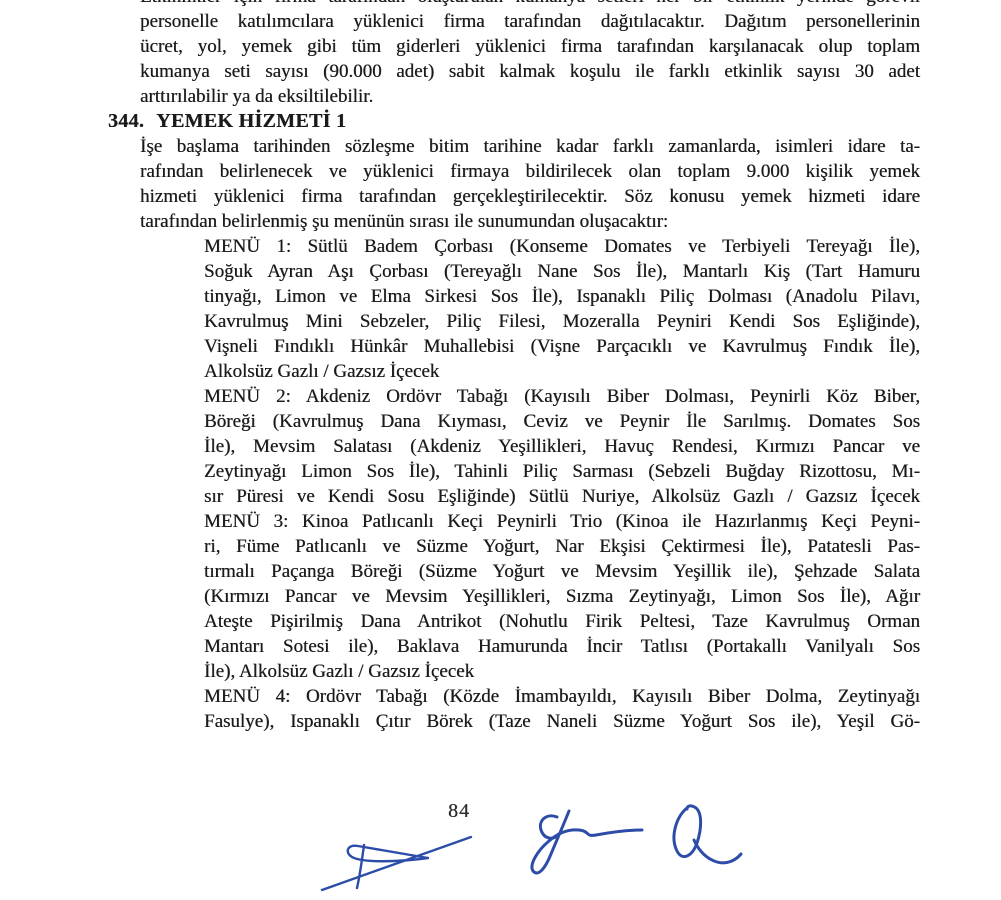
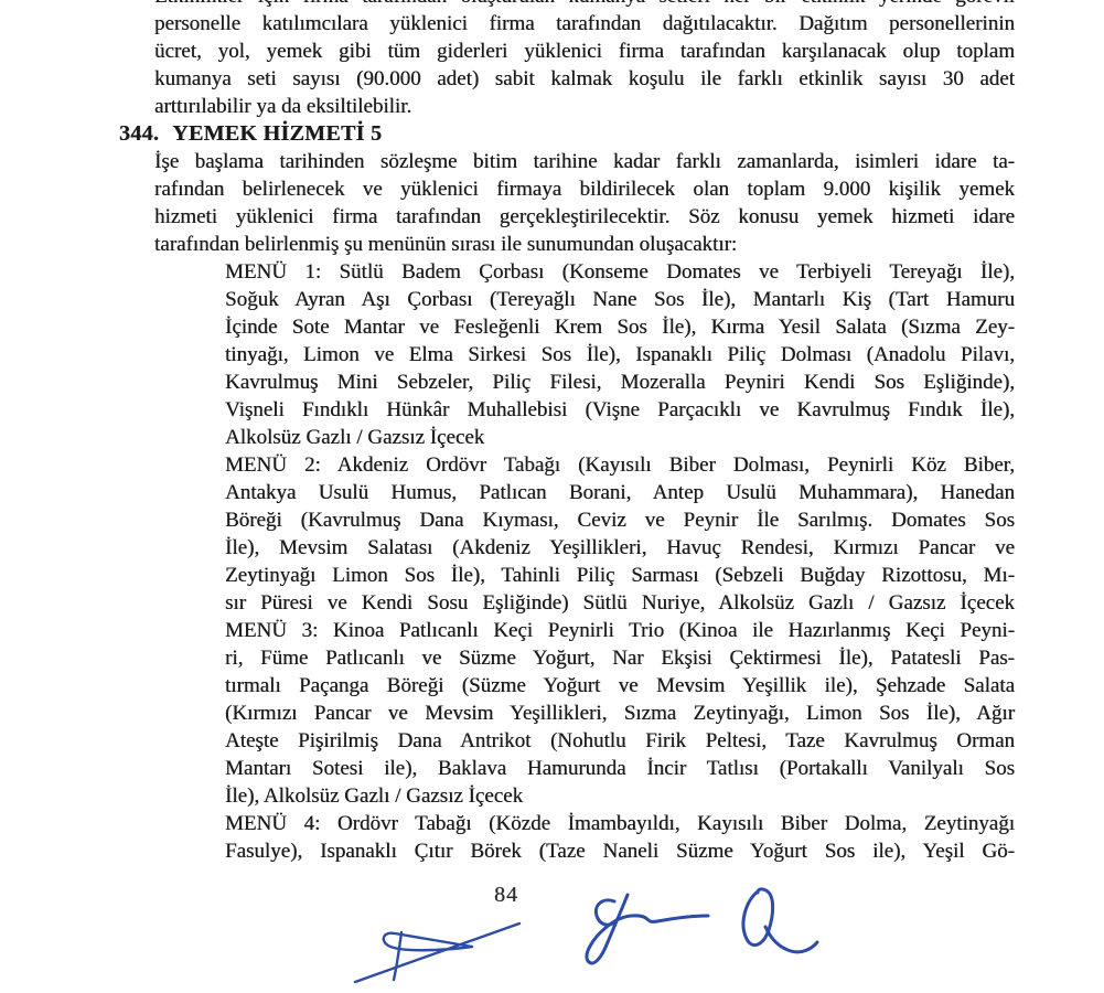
  personelle katılımcılara yüklenici firma tarafından dağıtılacaktır. Dağıtım personellerinin
  ücret, yol, yemek gibi tüm giderleri yüklenici firma tarafından karşılanacak olup toplam
  kumanya seti sayısı (90.000 adet) sabit kalmak koşulu ile farklı etkinlik sayısı 30 adet
  arttırılabilir ya da eksiltilebilir.
- 344. YEMEK HİZMETİ 1
+ 344. YEMEK HİZMETİ 5
  İşe başlama tarihinden sözleşme bitim tarihine kadar farklı zamanlarda, isimleri idare ta-
  rafından belirlenecek ve yüklenici firmaya bildirilecek olan toplam 9.000 kişilik yemek
  hizmeti yüklenici firma tarafından gerçekleştirilecektir. Söz konusu yemek hizmeti idare
  tarafından belirlenmiş şu menünün sırası ile sunumundan oluşacaktır:
  MENÜ 1: Sütlü Badem Çorbası (Konseme Domates ve Terbiyeli Tereyağı İle),
  Soğuk Ayran Aşı Çorbası (Tereyağlı Nane Sos İle), Mantarlı Kiş (Tart Hamuru
+ İçinde Sote Mantar ve Fesleğenli Krem Sos İle), Kırma Yesil Salata (Sızma Zey-
  tinyağı, Limon ve Elma Sirkesi Sos İle), Ispanaklı Piliç Dolması (Anadolu Pilavı,
  Kavrulmuş Mini Sebzeler, Piliç Filesi, Mozeralla Peyniri Kendi Sos Eşliğinde),
  Vişneli Fındıklı Hünkâr Muhallebisi (Vişne Parçacıklı ve Kavrulmuş Fındık İle),
  Alkolsüz Gazlı / Gazsız İçecek
  MENÜ 2: Akdeniz Ordövr Tabağı (Kayısılı Biber Dolması, Peynirli Köz Biber,
+ Antakya Usulü Humus, Patlıcan Borani, Antep Usulü Muhammara), Hanedan
  Böreği (Kavrulmuş Dana Kıyması, Ceviz ve Peynir İle Sarılmış. Domates Sos
  İle), Mevsim Salatası (Akdeniz Yeşillikleri, Havuç Rendesi, Kırmızı Pancar ve
  Zeytinyağı Limon Sos İle), Tahinli Piliç Sarması (Sebzeli Buğday Rizottosu, Mı-
  sır Püresi ve Kendi Sosu Eşliğinde) Sütlü Nuriye, Alkolsüz Gazlı / Gazsız İçecek
  MENÜ 3: Kinoa Patlıcanlı Keçi Peynirli Trio (Kinoa ile Hazırlanmış Keçi Peyni-
  ri, Füme Patlıcanlı ve Süzme Yoğurt, Nar Ekşisi Çektirmesi İle), Patatesli Pas-
  tırmalı Paçanga Böreği (Süzme Yoğurt ve Mevsim Yeşillik ile), Şehzade Salata
  (Kırmızı Pancar ve Mevsim Yeşillikleri, Sızma Zeytinyağı, Limon Sos İle), Ağır
  Ateşte Pişirilmiş Dana Antrikot (Nohutlu Firik Peltesi, Taze Kavrulmuş Orman
  Mantarı Sotesi ile), Baklava Hamurunda İncir Tatlısı (Portakallı Vanilyalı Sos
  İle), Alkolsüz Gazlı / Gazsız İçecek
  MENÜ 4: Ordövr Tabağı (Közde İmambayıldı, Kayısılı Biber Dolma, Zeytinyağı
  Fasulye), Ispanaklı Çıtır Börek (Taze Naneli Süzme Yoğurt Sos ile), Yeşil Gö-
  84
